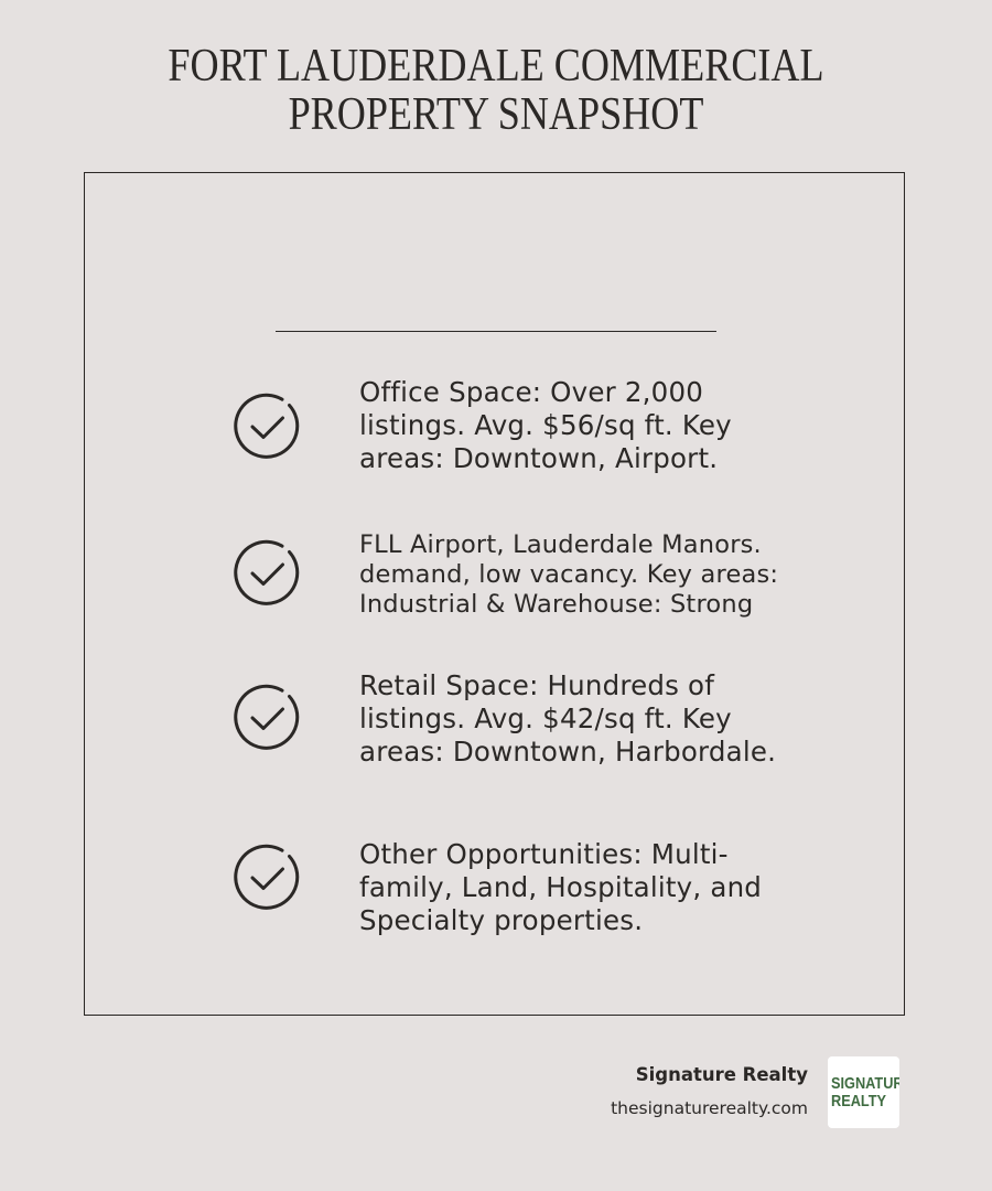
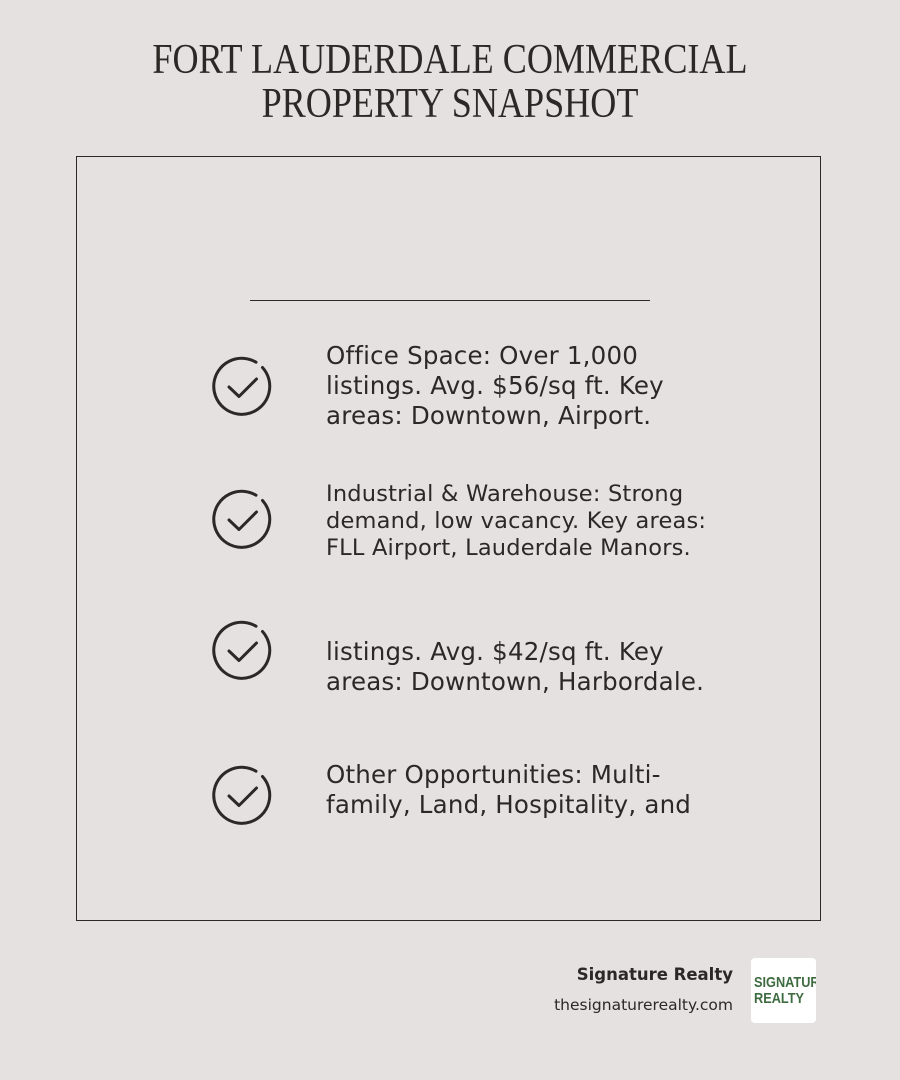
  FORT LAUDERDALE COMMERCIAL
  PROPERTY SNAPSHOT
- Office Space: Over 2,000
+ Office Space: Over 1,000
  listings. Avg. $56/sq ft. Key
  areas: Downtown, Airport.
- FLL Airport, Lauderdale Manors.
+ Industrial & Warehouse: Strong
  demand, low vacancy. Key areas:
- Industrial & Warehouse: Strong
+ FLL Airport, Lauderdale Manors.
- Retail Space: Hundreds of
  listings. Avg. $42/sq ft. Key
  areas: Downtown, Harbordale.
  Other Opportunities: Multi-
  family, Land, Hospitality, and
- Specialty properties.
  Signature Realty
  thesignaturerealty.com
  SIGNATUR
  REALTY
